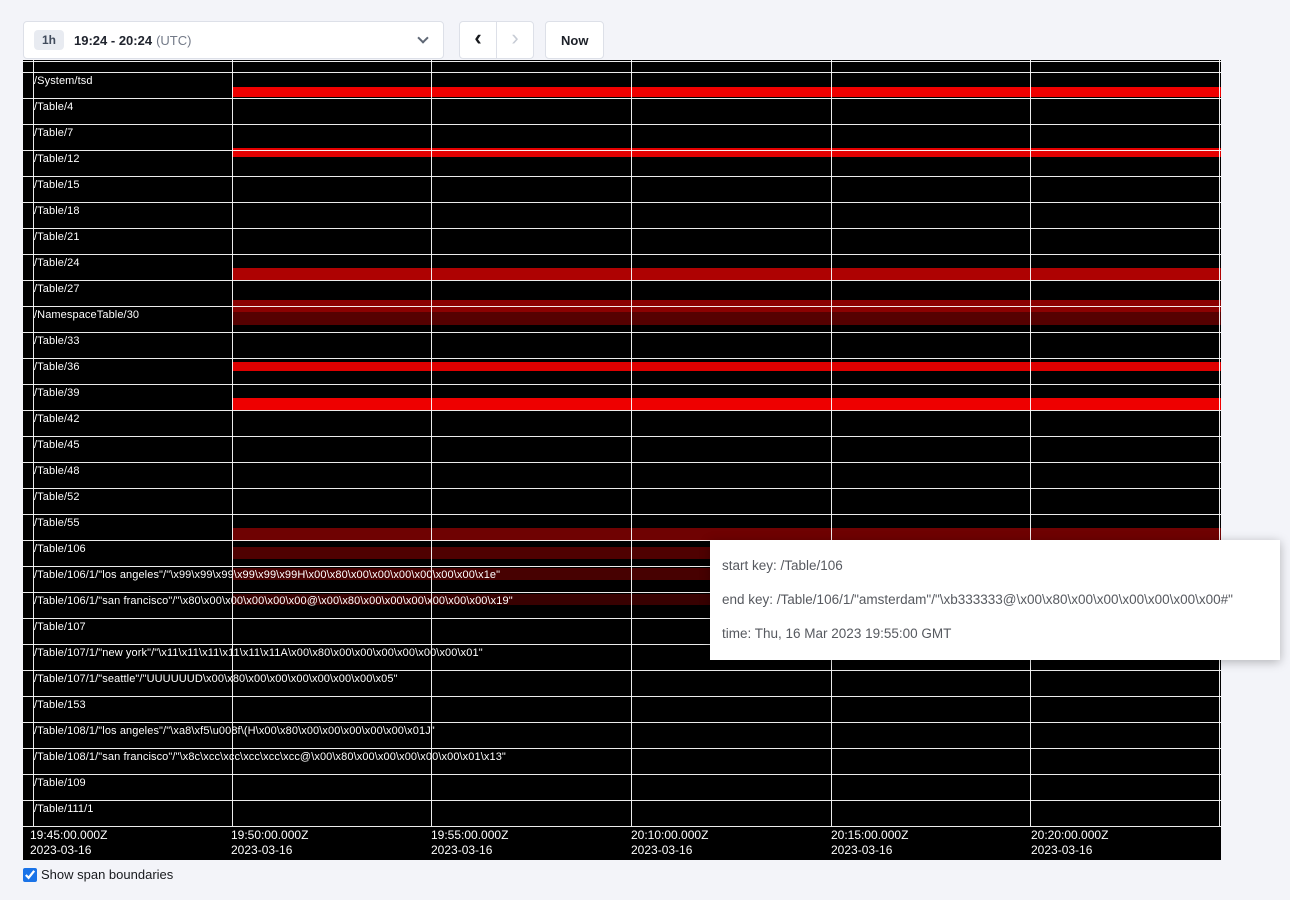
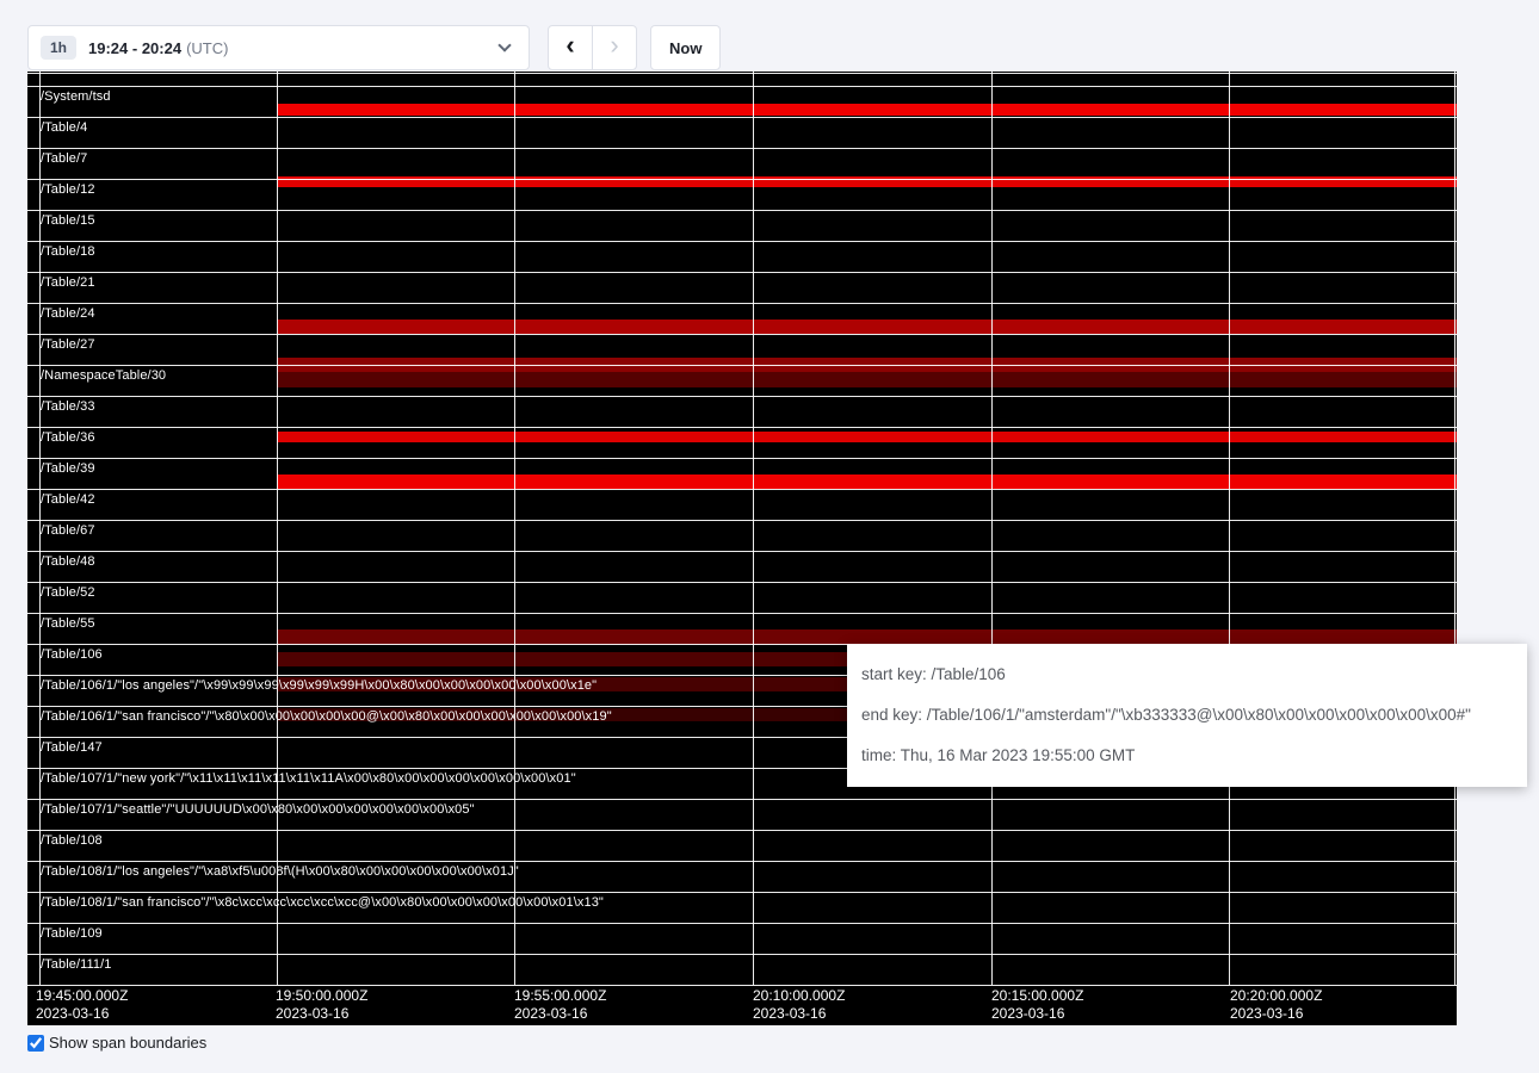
  1h
  19:24 - 20:24 (UTC)
  ‹
  ›
  Now
  /System/tsd
  /Table/4
  /Table/7
  /Table/12
  /Table/15
  /Table/18
  /Table/21
  /Table/24
  /Table/27
  /NamespaceTable/30
  /Table/33
  /Table/36
  /Table/39
  /Table/42
- /Table/45
+ /Table/67
  /Table/48
  /Table/52
  /Table/55
  /Table/106
  /Table/106/1/"los angeles"/"\x99\x99\x99\x99\x99\x99H\x00\x80\x00\x00\x00\x00\x00\x00\x1e"
  /Table/106/1/"san francisco"/"\x80\x00\x00\x00\x00\x00@\x00\x80\x00\x00\x00\x00\x00\x00\x19"
- /Table/107
+ /Table/147
  /Table/107/1/"new york"/"\x11\x11\x11\x11\x11\x11A\x00\x80\x00\x00\x00\x00\x00\x00\x01"
  /Table/107/1/"seattle"/"UUUUUUD\x00\x80\x00\x00\x00\x00\x00\x00\x05"
- /Table/153
+ /Table/108
  /Table/108/1/"los angeles"/"\xa8\xf5\u008f\(H\x00\x80\x00\x00\x00\x00\x00\x01J"
  /Table/108/1/"san francisco"/"\x8c\xcc\xcc\xcc\xcc\xcc@\x00\x80\x00\x00\x00\x00\x00\x01\x13"
  /Table/109
  /Table/111/1
  19:45:00.000Z
  2023-03-16
  19:50:00.000Z
  2023-03-16
  19:55:00.000Z
  2023-03-16
  20:10:00.000Z
  2023-03-16
  20:15:00.000Z
  2023-03-16
  20:20:00.000Z
  2023-03-16
  start key: /Table/106
  end key: /Table/106/1/"amsterdam"/"\xb333333@\x00\x80\x00\x00\x00\x00\x00\x00#"
  time: Thu, 16 Mar 2023 19:55:00 GMT
  Show span boundaries
